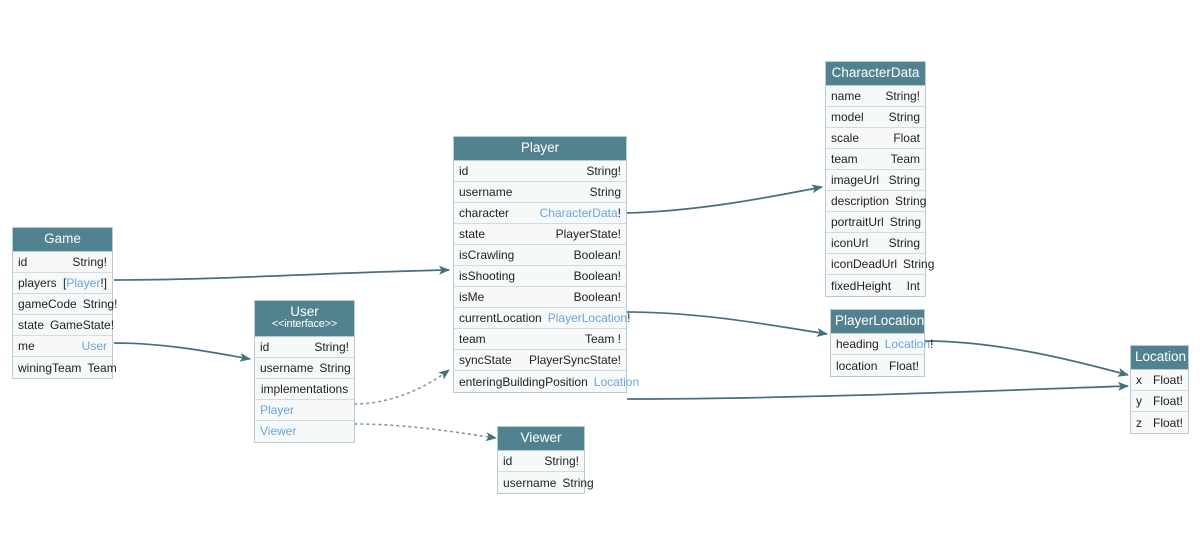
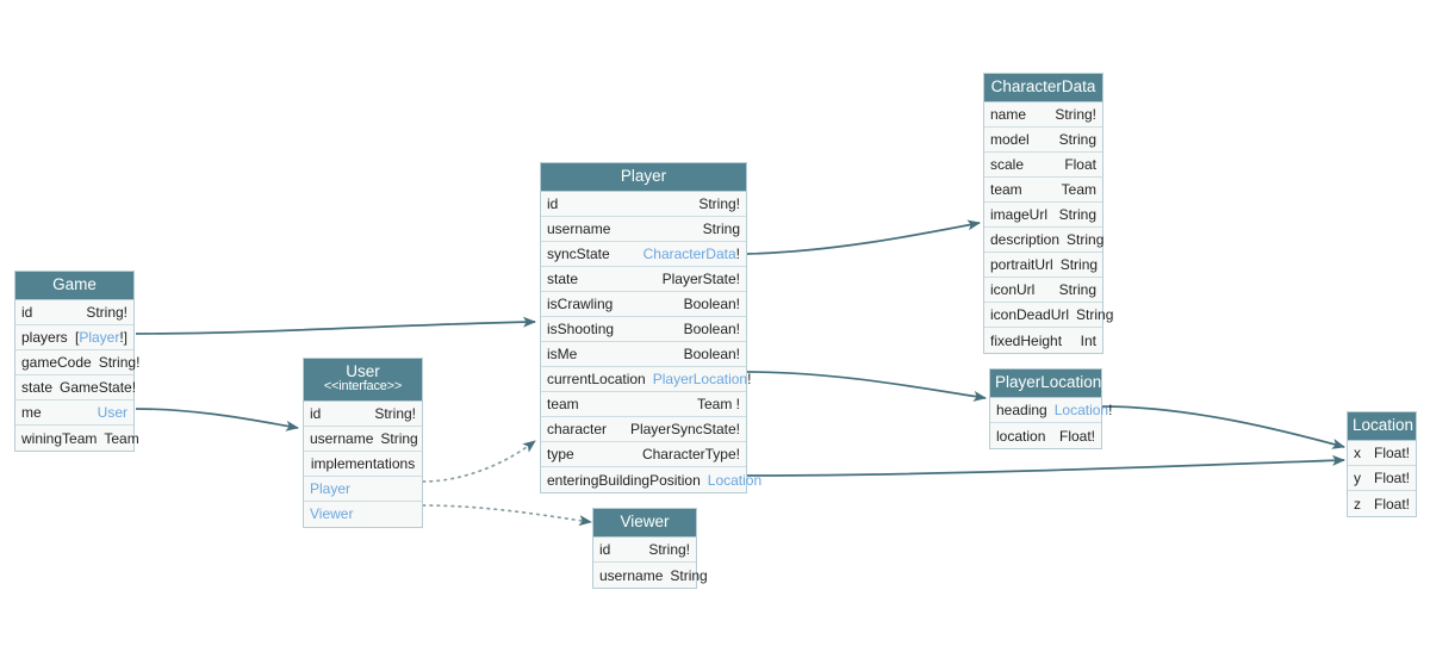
  Game
  id
  String!
  players
  [Player!]
  gameCode
  String!
  state
  GameState!
  me
  User
  winingTeam
  Team
  User
  <<interface>>
  id
  String!
  username
  String
  implementations
  Player
  Viewer
  Player
  id
  String!
  username
  String
- character
+ syncState
  CharacterData!
  state
  PlayerState!
  isCrawling
  Boolean!
  isShooting
  Boolean!
  isMe
  Boolean!
  currentLocation
  PlayerLocation!
  team
  Team !
- syncState
+ character
  PlayerSyncState!
+ type
+ CharacterType!
  enteringBuildingPosition
  Location
  Viewer
  id
  String!
  username
  String
  CharacterData
  name
  String!
  model
  String
  scale
  Float
  team
  Team
  imageUrl
  String
  description
  String
  portraitUrl
  String
  iconUrl
  String
  iconDeadUrl
  String
  fixedHeight
  Int
  PlayerLocation
  heading
  Location!
  location
  Float!
  Location
  x
  Float!
  y
  Float!
  z
  Float!
